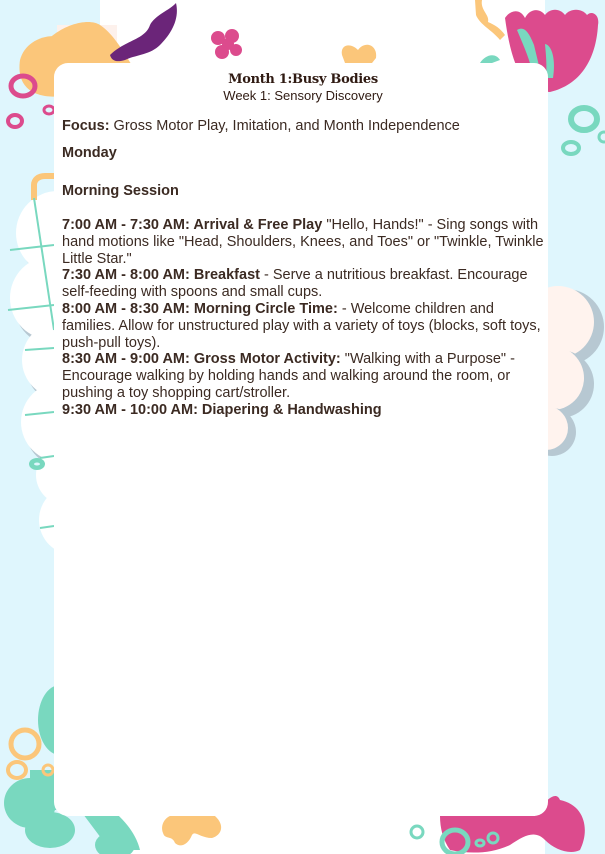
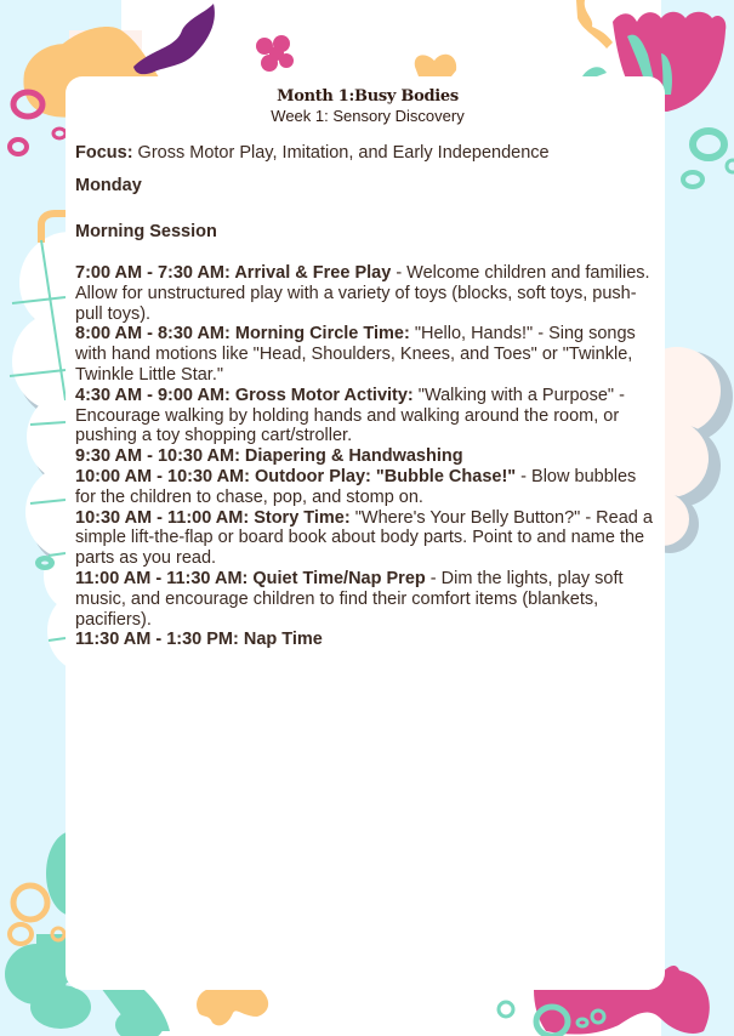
  Month 1:Busy Bodies
  Week 1: Sensory Discovery
- Focus: Gross Motor Play, Imitation, and Month Independence
+ Focus: Gross Motor Play, Imitation, and Early Independence
  Monday
  Morning Session
- 7:00 AM - 7:30 AM: Arrival & Free Play "Hello, Hands!" - Sing songs with hand motions like "Head, Shoulders, Knees, and Toes" or "Twinkle, Twinkle Little Star."
+ 7:00 AM - 7:30 AM: Arrival & Free Play - Welcome children and families. Allow for unstructured play with a variety of toys (blocks, soft toys, push-pull toys).
- 7:30 AM - 8:00 AM: Breakfast - Serve a nutritious breakfast. Encourage self-feeding with spoons and small cups.
- 8:00 AM - 8:30 AM: Morning Circle Time: - Welcome children and families. Allow for unstructured play with a variety of toys (blocks, soft toys, push-pull toys).
+ 8:00 AM - 8:30 AM: Morning Circle Time: "Hello, Hands!" - Sing songs with hand motions like "Head, Shoulders, Knees, and Toes" or "Twinkle, Twinkle Little Star."
- 8:30 AM - 9:00 AM: Gross Motor Activity: "Walking with a Purpose" - Encourage walking by holding hands and walking around the room, or pushing a toy shopping cart/stroller.
+ 4:30 AM - 9:00 AM: Gross Motor Activity: "Walking with a Purpose" - Encourage walking by holding hands and walking around the room, or pushing a toy shopping cart/stroller.
- 9:30 AM - 10:00 AM: Diapering & Handwashing
+ 9:30 AM - 10:30 AM: Diapering & Handwashing
+ 10:00 AM - 10:30 AM: Outdoor Play: "Bubble Chase!" - Blow bubbles for the children to chase, pop, and stomp on.
+ 10:30 AM - 11:00 AM: Story Time: "Where's Your Belly Button?" - Read a simple lift-the-flap or board book about body parts. Point to and name the parts as you read.
+ 11:00 AM - 11:30 AM: Quiet Time/Nap Prep - Dim the lights, play soft music, and encourage children to find their comfort items (blankets, pacifiers).
+ 11:30 AM - 1:30 PM: Nap Time
